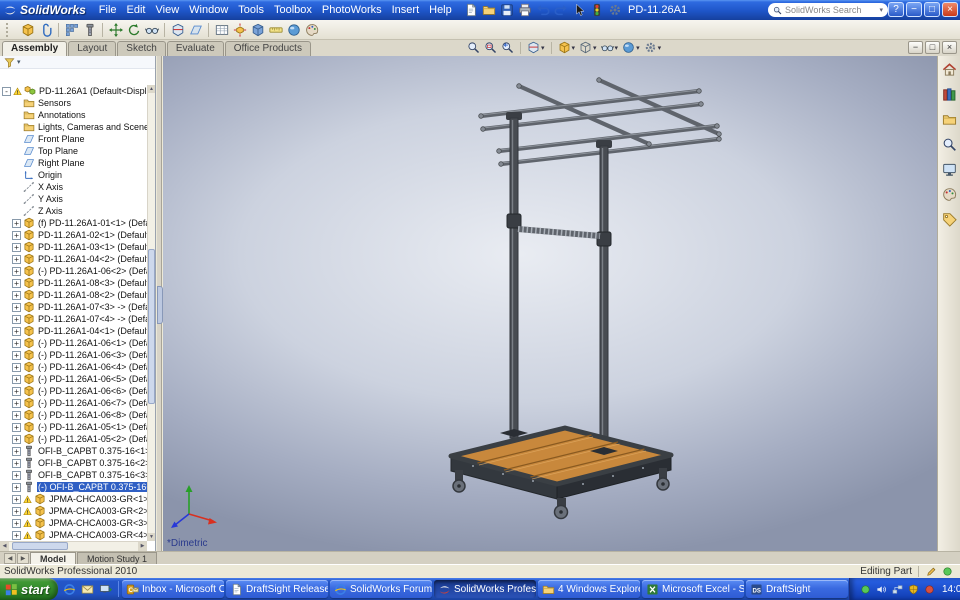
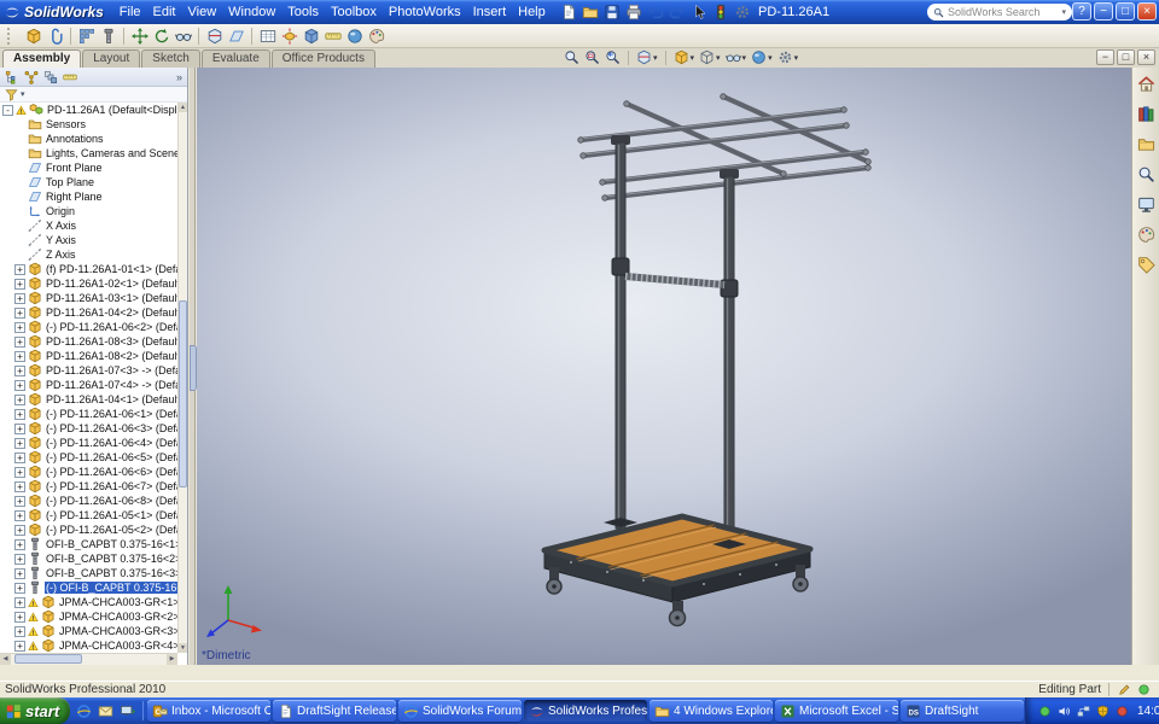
  SolidWorks
  File
  Edit
  View
  Window
  Tools
  Toolbox
  PhotoWorks
  Insert
  Help
  PD-11.26A1
  SolidWorks Search
  ?
  −
  □
  ×
  Assembly
  Layout
  Sketch
  Evaluate
  Office Products
  −
  □
  ×
+ »
  -
  PD-11.26A1 (Default<Displ
  Sensors
  Annotations
  Lights, Cameras and Scen
  Front Plane
  Top Plane
  Right Plane
  Origin
  X Axis
  Y Axis
  Z Axis
  +
  +
  PD-11.26A1-02<1> (Defaul
  +
  PD-11.26A1-03<1> (Defaul
  +
  PD-11.26A1-04<2> (Defaul
  +
  (-) PD-11.26A1-06<2> (Def
  +
  PD-11.26A1-08<3> (Defaul
  +
  PD-11.26A1-08<2> (Defaul
  +
  PD-11.26A1-07<3> -> (Def
  +
  PD-11.26A1-07<4> -> (Def
  +
  PD-11.26A1-04<1> (Defaul
  +
  (-) PD-11.26A1-06<1> (Def
  +
  (-) PD-11.26A1-06<3> (Def
  +
  (-) PD-11.26A1-06<4> (Def
  +
  (-) PD-11.26A1-06<5> (Def
  +
  (-) PD-11.26A1-06<6> (Def
  +
  (-) PD-11.26A1-06<7> (Def
  +
  (-) PD-11.26A1-06<8> (Def
  +
  (-) PD-11.26A1-05<1> (Def
  +
  (-) PD-11.26A1-05<2> (Def
  +
  OFI-B_CAPBT 0.375-16<1
  +
  OFI-B_CAPBT 0.375-16<2
  +
  OFI-B_CAPBT 0.375-16<3
  +
  (-) OFI-B_CAPBT 0.375-16
  +
  +
  +
  +
  *Dimetric
- Model
- Motion Study 1
  SolidWorks Professional 2010
  Editing Part
  start
  Inbox - Microsoft O
  DraftSight Release
  SolidWorks Forum
  SolidWorks Profes
  4 Windows Explor
  Microsoft Excel - S
  DraftSight
  14:0
